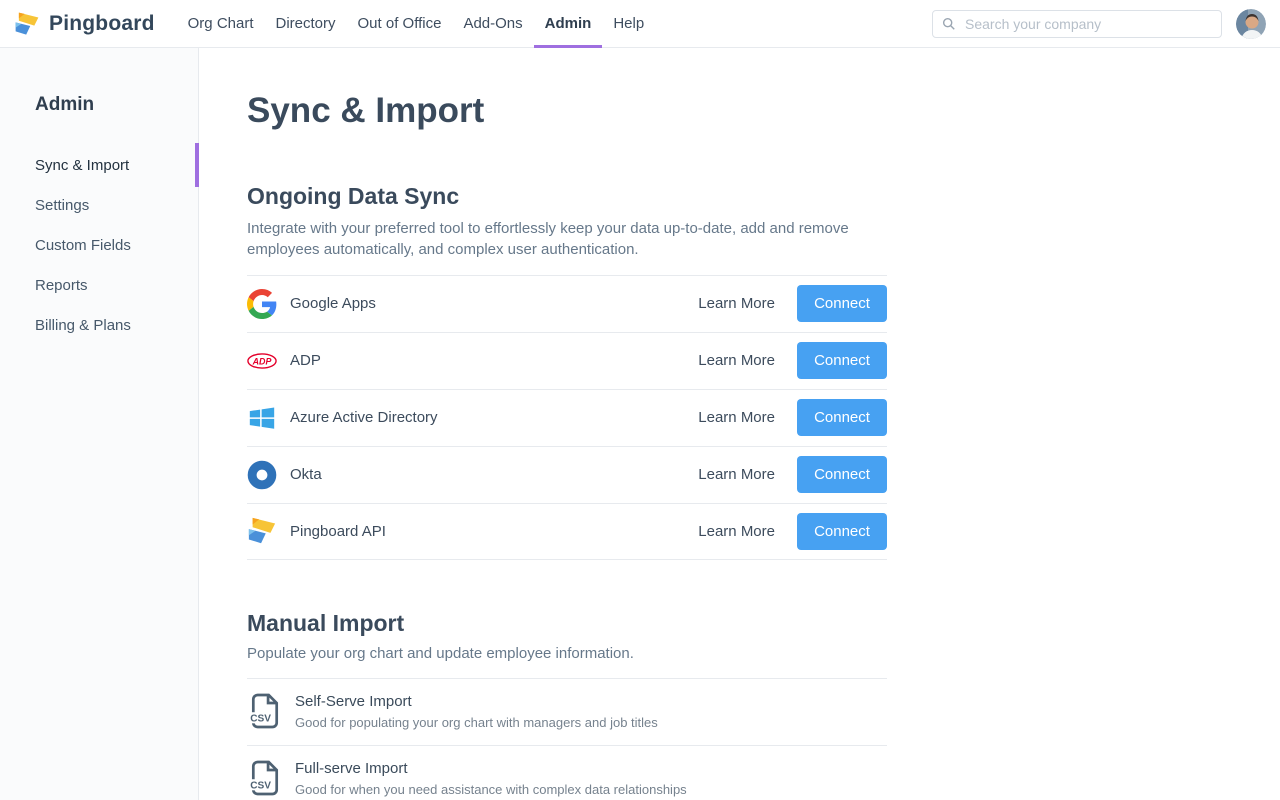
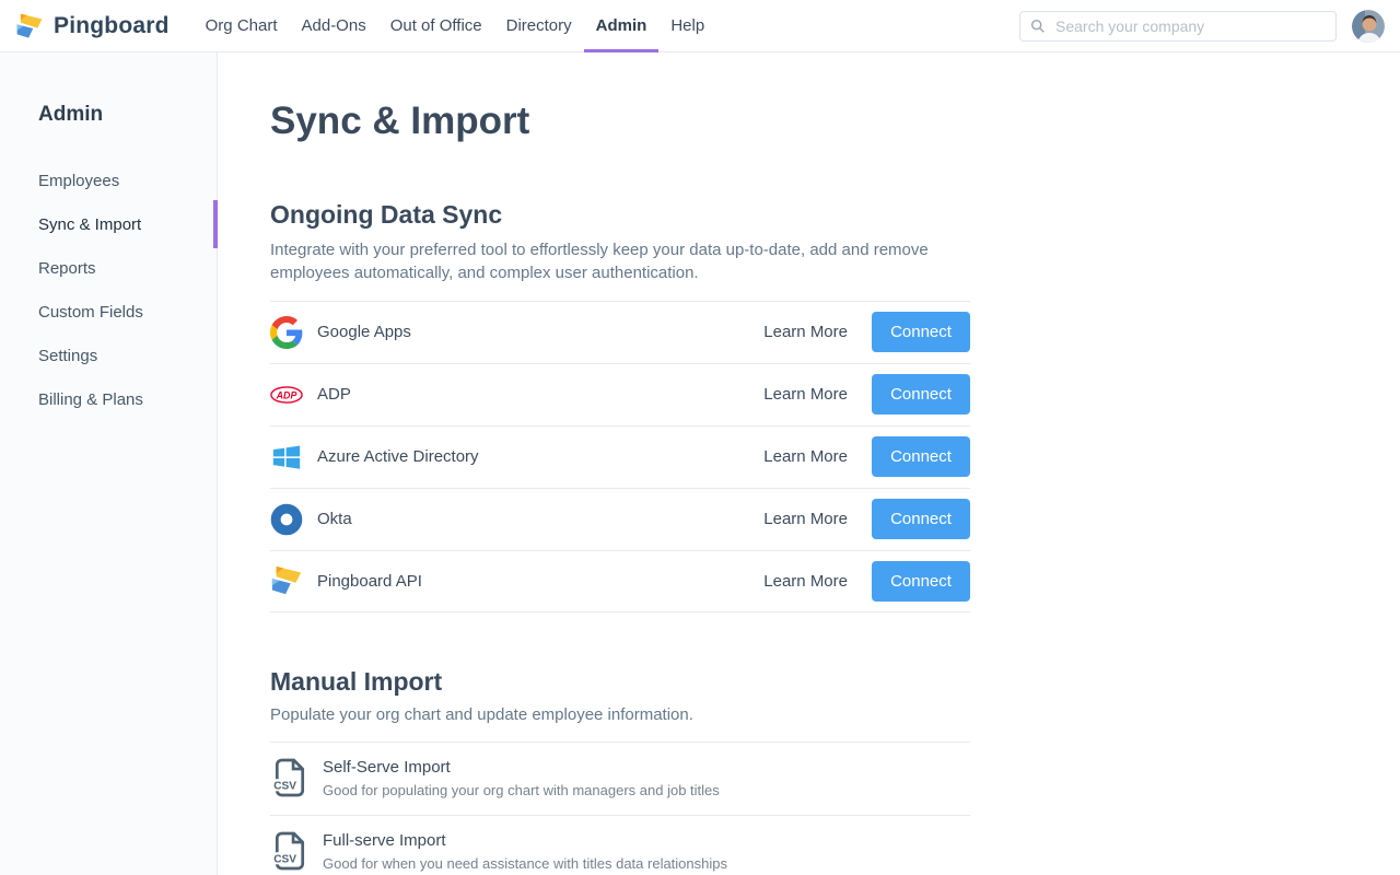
  Pingboard
  Org Chart
- Directory
+ Add-Ons
  Out of Office
- Add-Ons
+ Directory
  Admin
  Help
  Search your company
  Admin
+ Employees
  Sync & Import
- Settings
+ Reports
  Custom Fields
- Reports
+ Settings
  Billing & Plans
  Sync & Import
  Ongoing Data Sync
  Integrate with your preferred tool to effortlessly keep your data up-to-date, add and remove employees automatically, and complex user authentication.
  Google Apps
  Learn More
  Connect
  ADP
  ADP
  Learn More
  Connect
  Azure Active Directory
  Learn More
  Connect
  Okta
  Learn More
  Connect
  Pingboard API
  Learn More
  Connect
  Manual Import
  Populate your org chart and update employee information.
  CSV
  Self-Serve Import
  Good for populating your org chart with managers and job titles
  CSV
  Full-serve Import
- Good for when you need assistance with complex data relationships
+ Good for when you need assistance with titles data relationships
